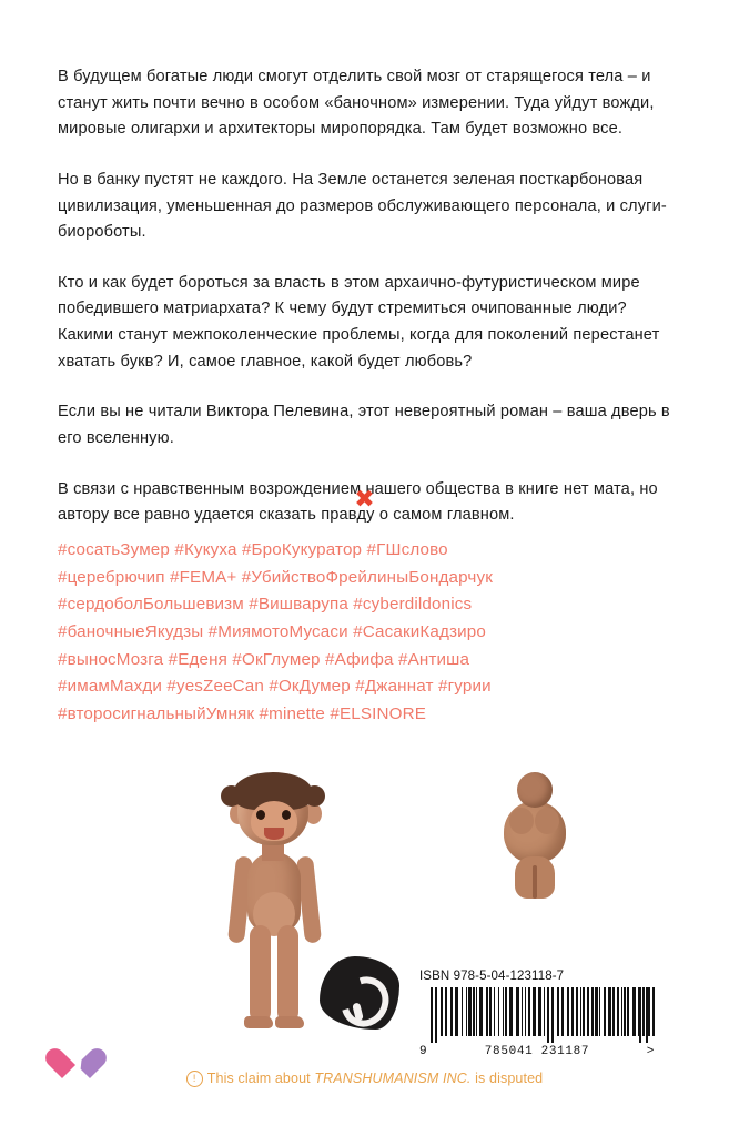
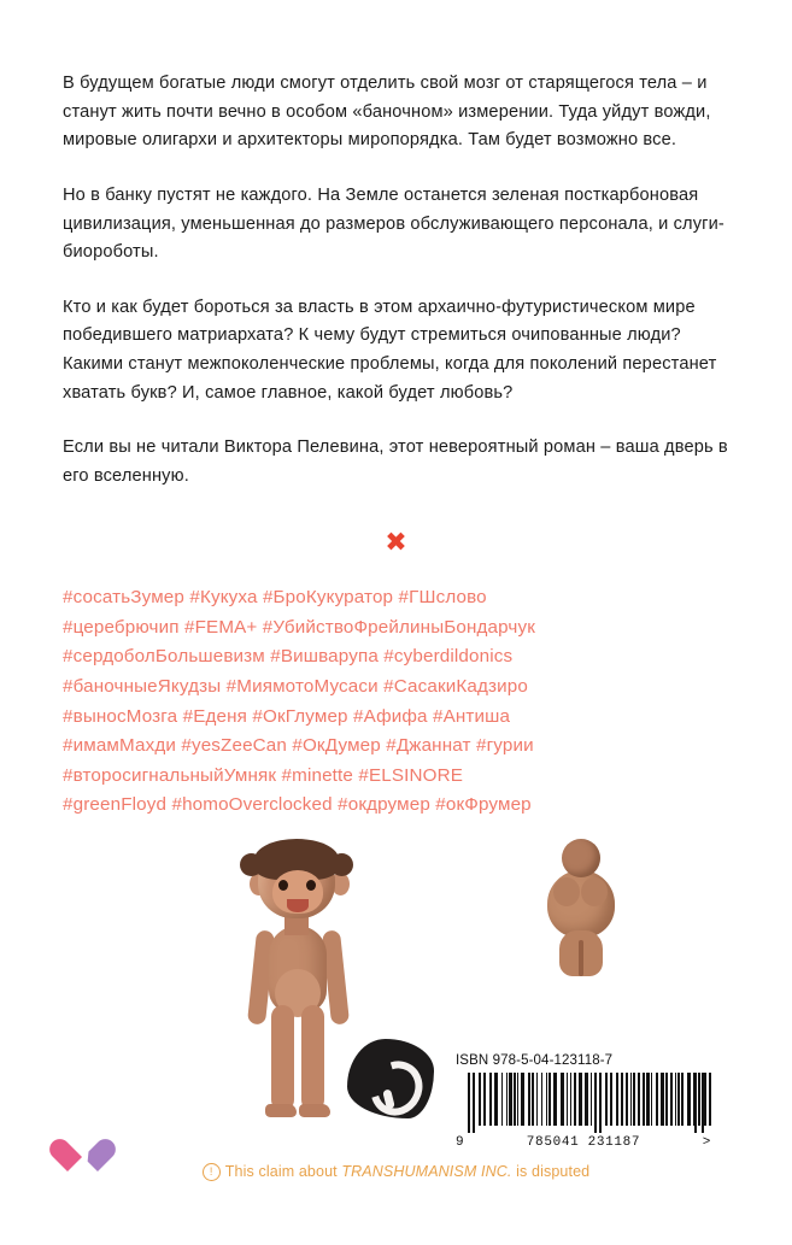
  В будущем богатые люди смогут отделить свой мозг от старящегося тела – и станут жить почти вечно в особом «баночном» измерении. Туда уйдут вожди, мировые олигархи и архитекторы миропорядка. Там будет возможно все.
  Но в банку пустят не каждого. На Земле останется зеленая посткарбоновая цивилизация, уменьшенная до размеров обслуживающего персонала, и слуги-биороботы.
  Кто и как будет бороться за власть в этом архаично-футуристическом мире победившего матриархата? К чему будут стремиться очипованные люди? Какими станут межпоколенческие проблемы, когда для поколений перестанет хватать букв? И, самое главное, какой будет любовь?
  Если вы не читали Виктора Пелевина, этот невероятный роман – ваша дверь в его вселенную.
- В связи с нравственным возрождением нашего общества в книге нет мата, но автору все равно удается сказать правду о самом главном.
  ✖
  #сосатьЗумер #Кукуха #БроКукуратор #ГШслово
  #церебрючип #FEMA+ #УбийствоФрейлиныБондарчук
  #сердоболБольшевизм #Вишварупа #cyberdildonics
  #баночныеЯкудзы #МиямотоМусаси #СасакиКадзиро
  #выносМозга #Еденя #ОкГлумер #Афифа #Антиша
  #имамМахди #yesZeeCan #ОкДумер #Джаннат #гурии
  #второсигнальныйУмняк #minette #ELSINORE
+ #greenFloyd #homoOverclocked #окдрумер #окФрумер
  ISBN 978-5-04-123118-7
  9
  785041 231187
  >
  ! This claim about TRANSHUMANISM INC. is disputed
